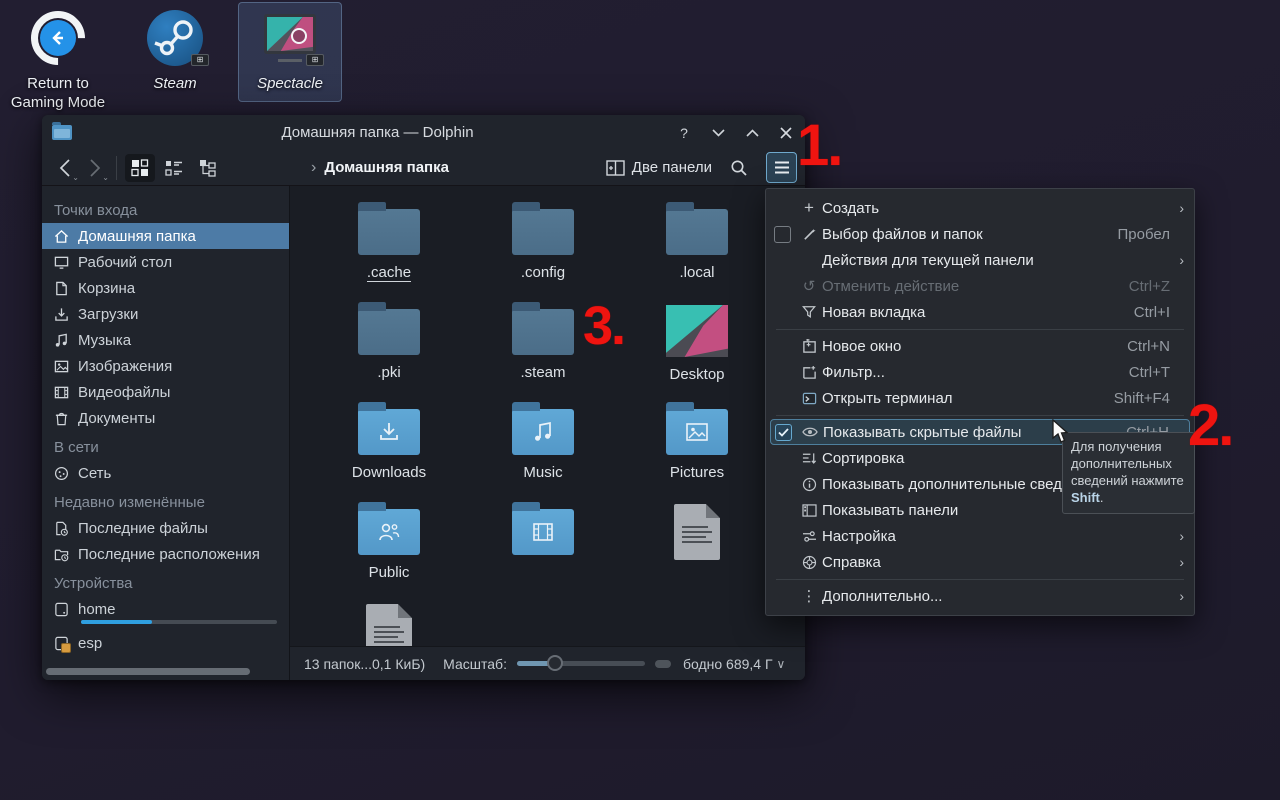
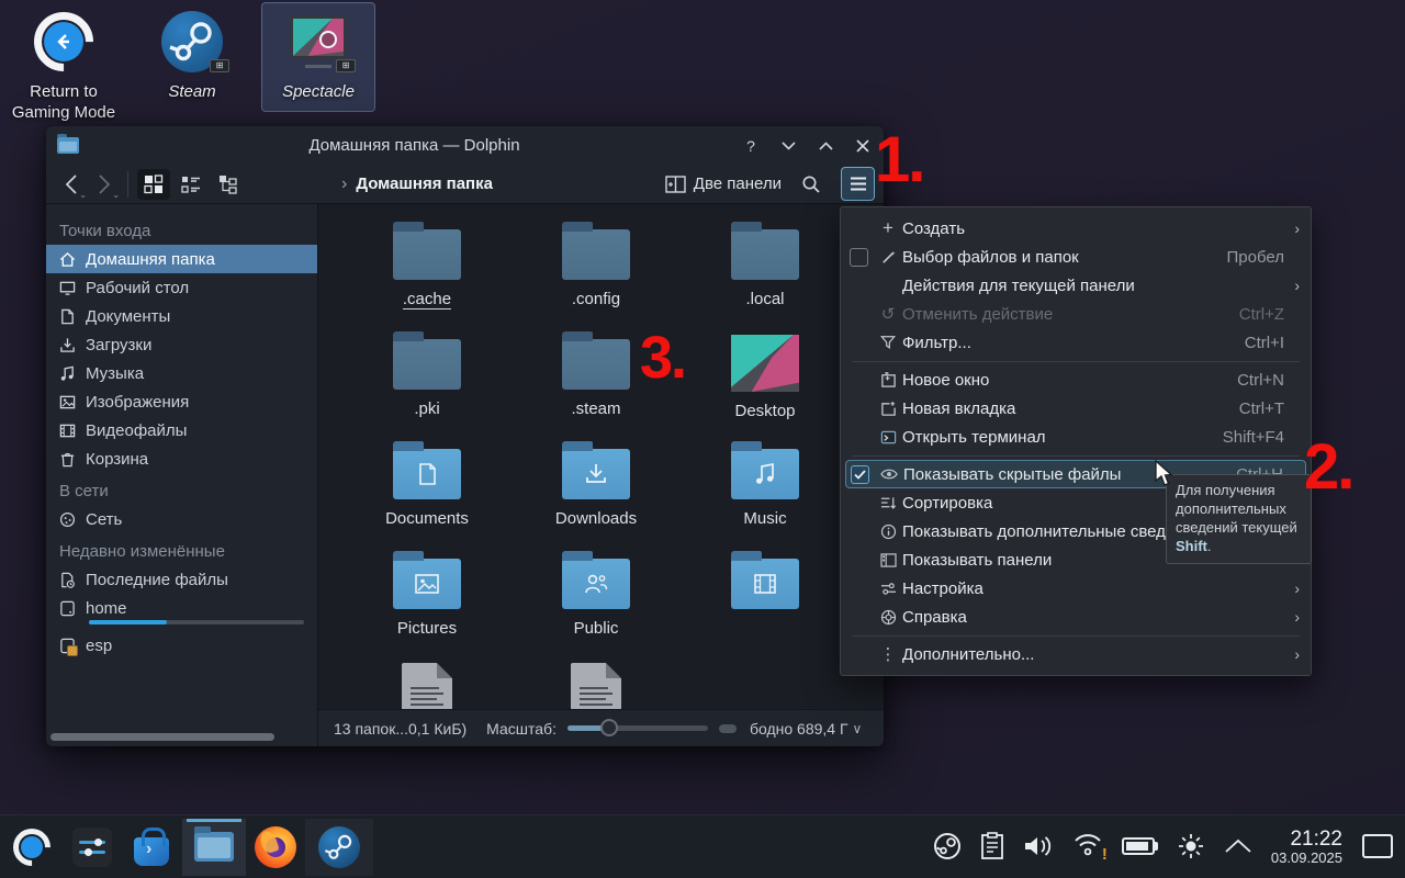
  Return to Gaming Mode
  ⊞
  Steam
  ⊞
  Spectacle
  Домашняя папка — Dolphin
  ?
  ⌄
  ⌄
  ›
  Домашняя папка
  Две панели
  Точки входа
  Домашняя папка
  Рабочий стол
- Корзина
+ Документы
  Загрузки
  Музыка
  Изображения
  Видеофайлы
- Документы
+ Корзина
  В сети
  Сеть
  Недавно изменённые
  Последние файлы
- Последние расположения
- Устройства
  home
  esp
  .cache
  .config
  .local
  .pki
  .steam
  Desktop
+ Documents
  Downloads
  Music
  Pictures
  Public
  13 папок...0,1 КиБ)
  Масштаб:
  бодно 689,4 Г
  ∨
  +
  Создать
  ›
  Выбор файлов и папок
  Пробел
  Действия для текущей панели
  ›
  ↺
  Отменить действие
  Ctrl+Z
- Новая вкладка
+ Фильтр...
  Ctrl+I
  Новое окно
  Ctrl+N
- Фильтр...
+ Новая вкладка
  Ctrl+T
  Открыть терминал
  Shift+F4
  Показывать скрытые файлы
  Сортировка
  Показывать дополнительные свед
  Показывать панели
  Настройка
  ›
  Справка
  ›
  ⋮
  Дополнительно...
  ›
- Для получения дополнительных сведений нажмите Shift.
+ Для получения дополнительных сведений текущей Shift.
  1.
  2.
  3.
+ !
+ 21:22
+ 03.09.2025
